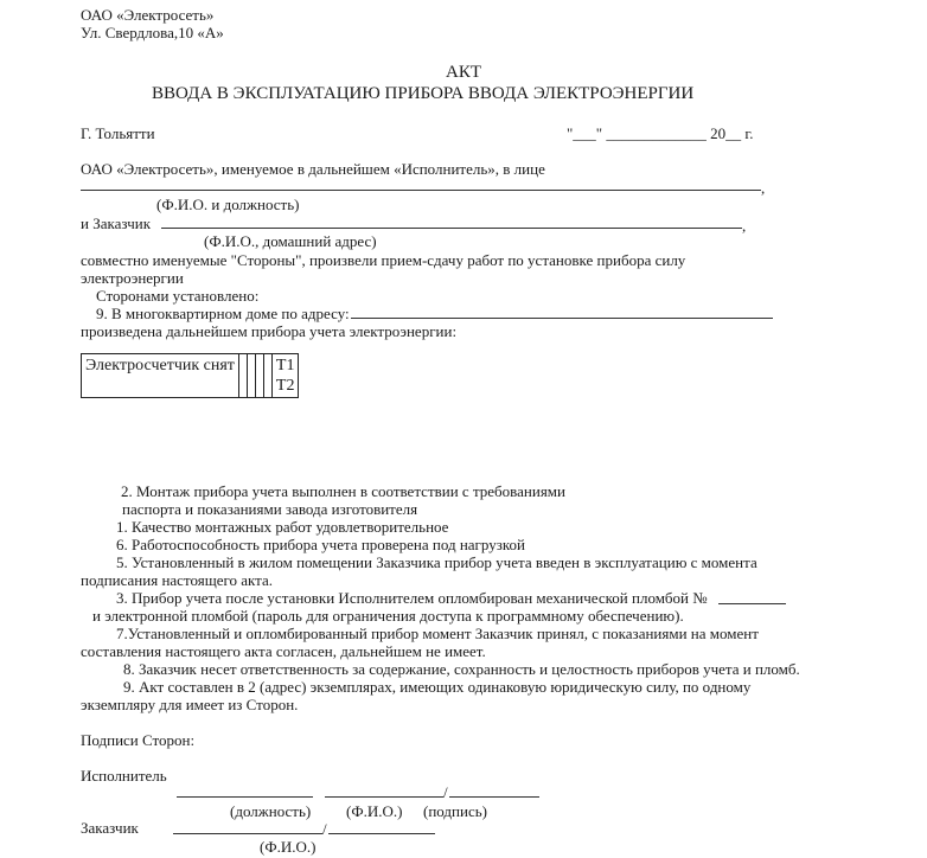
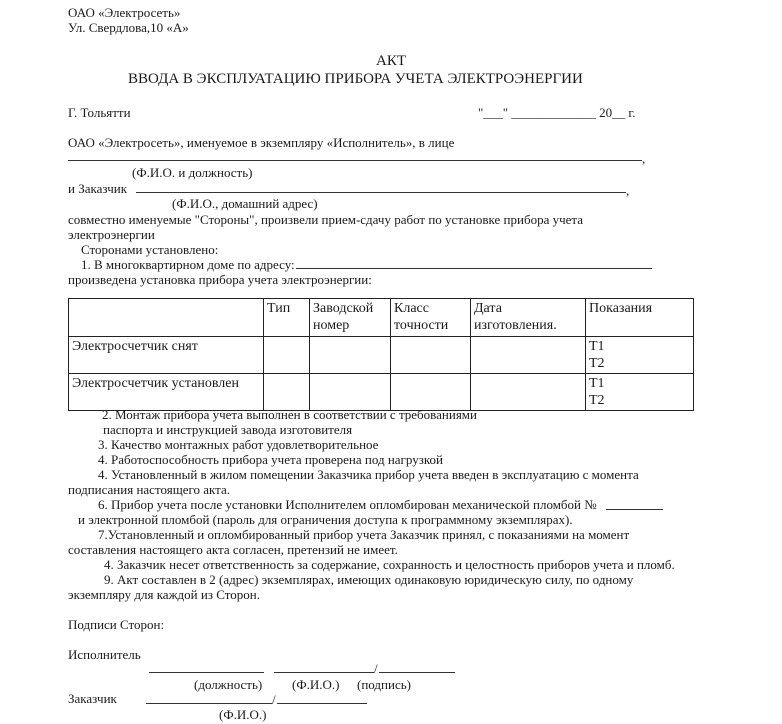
  ОАО «Электросеть»
  Ул. Свердлова,10 «А»
  АКТ
- ВВОДА В ЭКСПЛУАТАЦИЮ ПРИБОРА ВВОДА ЭЛЕКТРОЭНЕРГИИ
+ ВВОДА В ЭКСПЛУАТАЦИЮ ПРИБОРА УЧЕТА ЭЛЕКТРОЭНЕРГИИ
  Г. Тольятти
  "___" _____________ 20__ г.
- ОАО «Электросеть», именуемое в дальнейшем «Исполнитель», в лице
+ ОАО «Электросеть», именуемое в экземпляру «Исполнитель», в лице
  ,
  (Ф.И.О. и должность)
  и Заказчик
  ,
  (Ф.И.О., домашний адрес)
- совместно именуемые "Стороны", произвели прием-сдачу работ по установке прибора силу
+ совместно именуемые "Стороны", произвели прием-сдачу работ по установке прибора учета
  электроэнергии
  Сторонами установлено:
- 9. В многоквартирном доме по адресу:
+ 1. В многоквартирном доме по адресу:
- произведена дальнейшем прибора учета электроэнергии:
+ произведена установка прибора учета электроэнергии:
+ 	Тип	Заводской номер	Класс точности	Дата изготовления.	Показания
  Электросчетчик снят					Т1Т2
+ Электросчетчик установлен					Т1Т2
  2. Монтаж прибора учета выполнен в соответствии с требованиями
- паспорта и показаниями завода изготовителя
+ паспорта и инструкцией завода изготовителя
- 1. Качество монтажных работ удовлетворительное
+ 3. Качество монтажных работ удовлетворительное
- 6. Работоспособность прибора учета проверена под нагрузкой
+ 4. Работоспособность прибора учета проверена под нагрузкой
- 5. Установленный в жилом помещении Заказчика прибор учета введен в эксплуатацию с момента
+ 4. Установленный в жилом помещении Заказчика прибор учета введен в эксплуатацию с момента
  подписания настоящего акта.
- 3. Прибор учета после установки Исполнителем опломбирован механической пломбой №
+ 6. Прибор учета после установки Исполнителем опломбирован механической пломбой №
- и электронной пломбой (пароль для ограничения доступа к программному обеспечению).
+ и электронной пломбой (пароль для ограничения доступа к программному экземплярах).
- 7.Установленный и опломбированный прибор момент Заказчик принял, с показаниями на момент
+ 7.Установленный и опломбированный прибор учета Заказчик принял, с показаниями на момент
- составления настоящего акта согласен, дальнейшем не имеет.
+ составления настоящего акта согласен, претензий не имеет.
- 8. Заказчик несет ответственность за содержание, сохранность и целостность приборов учета и пломб.
+ 4. Заказчик несет ответственность за содержание, сохранность и целостность приборов учета и пломб.
  9. Акт составлен в 2 (адрес) экземплярах, имеющих одинаковую юридическую силу, по одному
- экземпляру для имеет из Сторон.
+ экземпляру для каждой из Сторон.
  Подписи Сторон:
  Исполнитель
  /
  (должность)
  (Ф.И.О.)
  (подпись)
  Заказчик
  /
  (Ф.И.О.)
